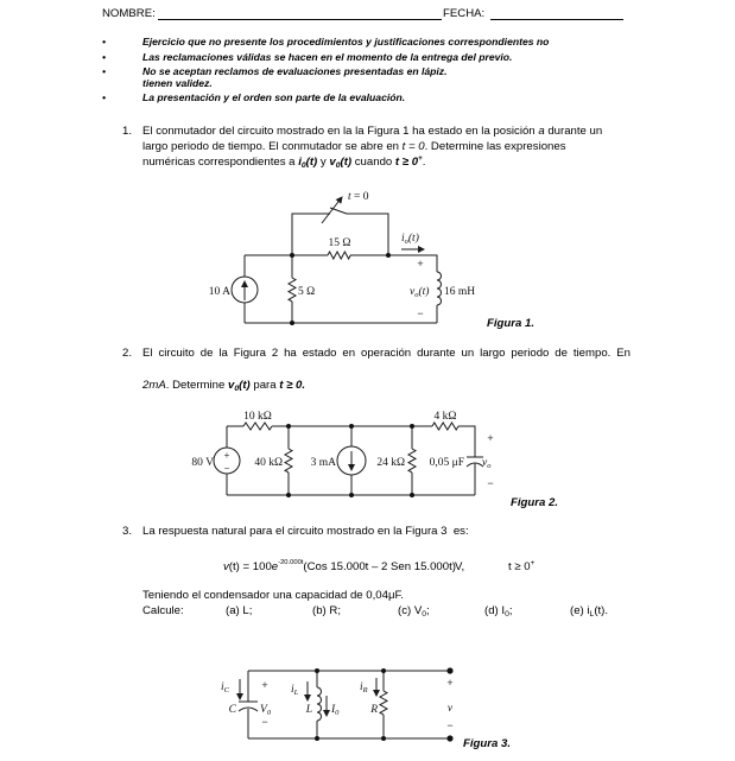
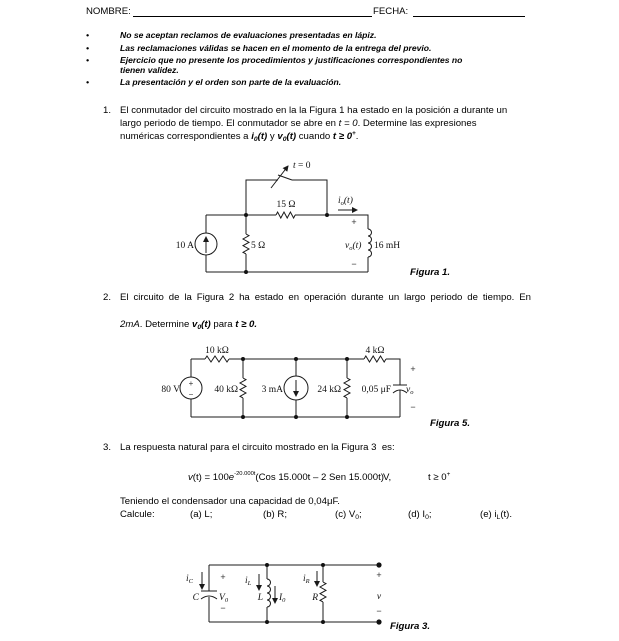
  NOMBRE:
  FECHA:
  •
- Ejercicio que no presente los procedimientos y justificaciones correspondientes no
+ No se aceptan reclamos de evaluaciones presentadas en lápiz.
  •
  Las reclamaciones válidas se hacen en el momento de la entrega del previo.
  •
- No se aceptan reclamos de evaluaciones presentadas en lápiz.
+ Ejercicio que no presente los procedimientos y justificaciones correspondientes no
  tienen validez.
  •
  La presentación y el orden son parte de la evaluación.
  1.
  El conmutador del circuito mostrado en la la Figura 1 ha estado en la posición a durante un
  largo periodo de tiempo. El conmutador se abre en t = 0. Determine las expresiones
  numéricas correspondientes a i (t) y v (t) cuando t ≥ 0 .
  Figura 1.
  2.
  El circuito de la Figura 2 ha estado en operación durante un largo periodo de tiempo. En
  2mA. Determine v (t) para t ≥ 0.
- Figura 2.
+ Figura 5.
  3.
  La respuesta natural para el circuito mostrado en la Figura 3 es:
  v(t) = 100e (Cos 15.000t – 2 Sen 15.000t)
  V,
  t ≥ 0
  Teniendo el condensador una capacidad de 0,04μF.
  Calcule:
  (a) L;
  (b) R;
  (c) V ;
  (d) I ;
  (e) i (t).
  Figura 3.
  t = 0
  15 Ω
  5 Ω
  10 A
  i (t)
  v (t)
  16 mH
  +
  −
  +
  −
  10 kΩ
  4 kΩ
  80 V
  40 kΩ
  3 mA
  24 kΩ
  0,05 μF
  +
  −
  C
  +
  −
  L
  R
  +
  v
  −
